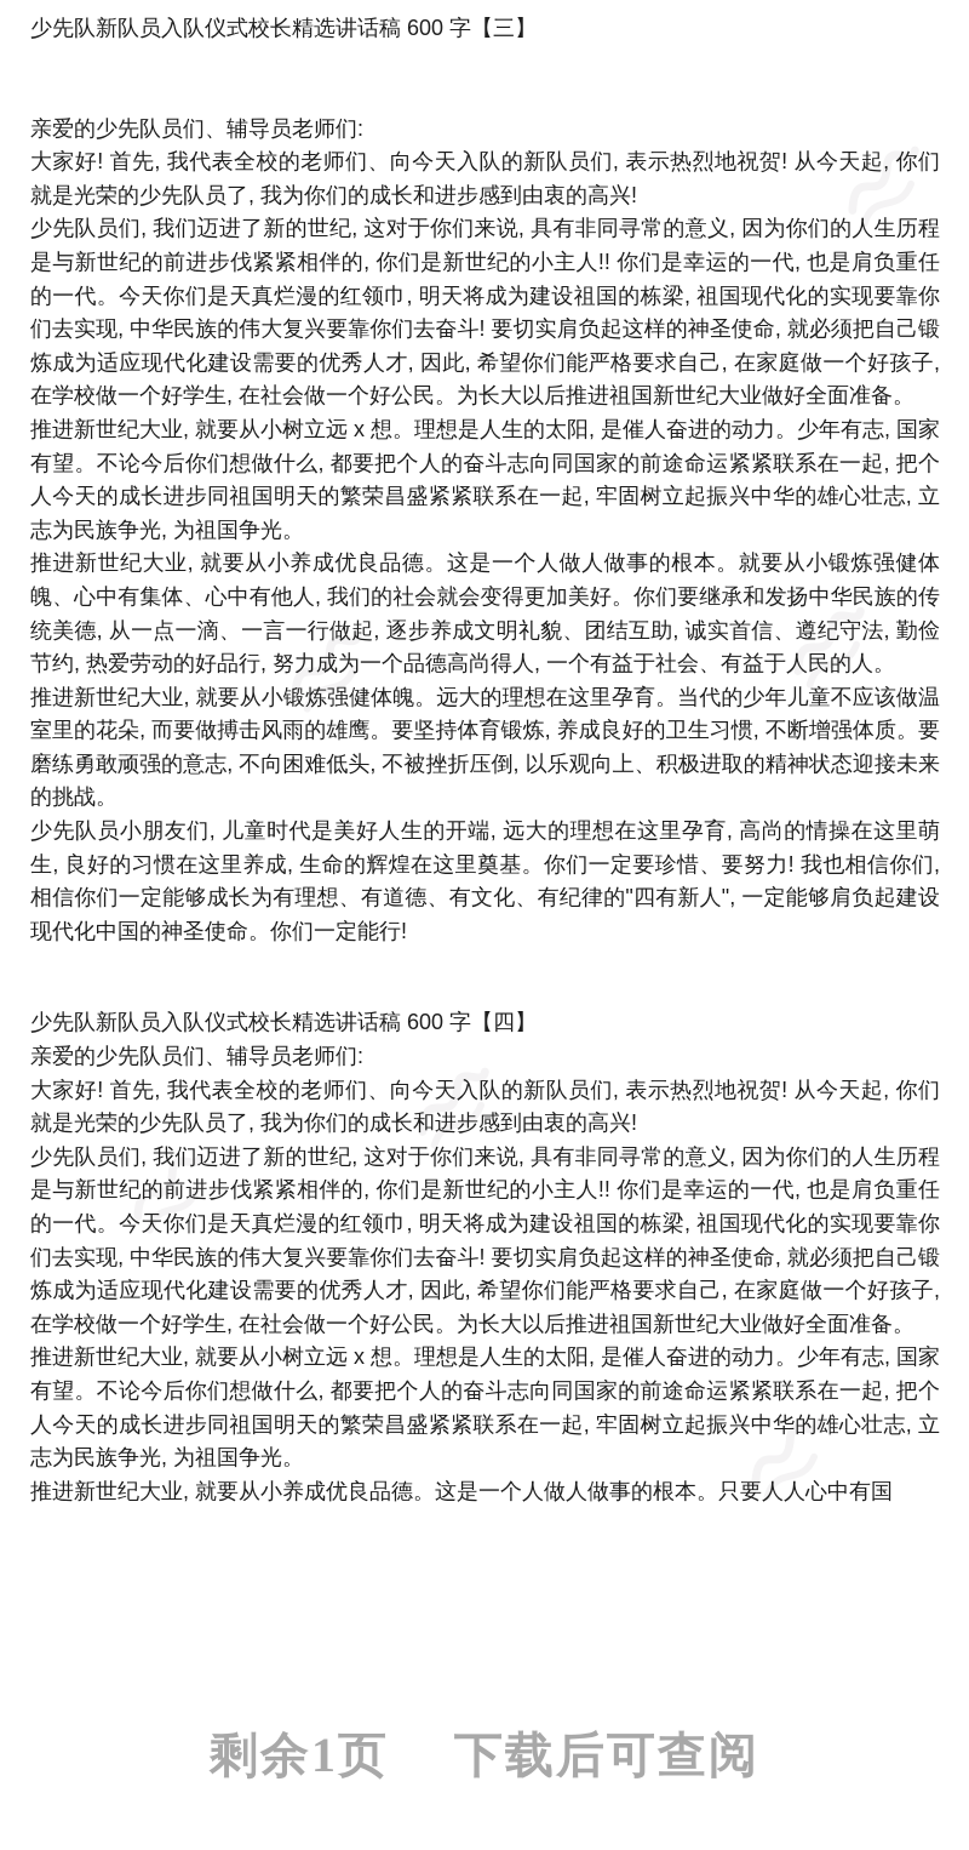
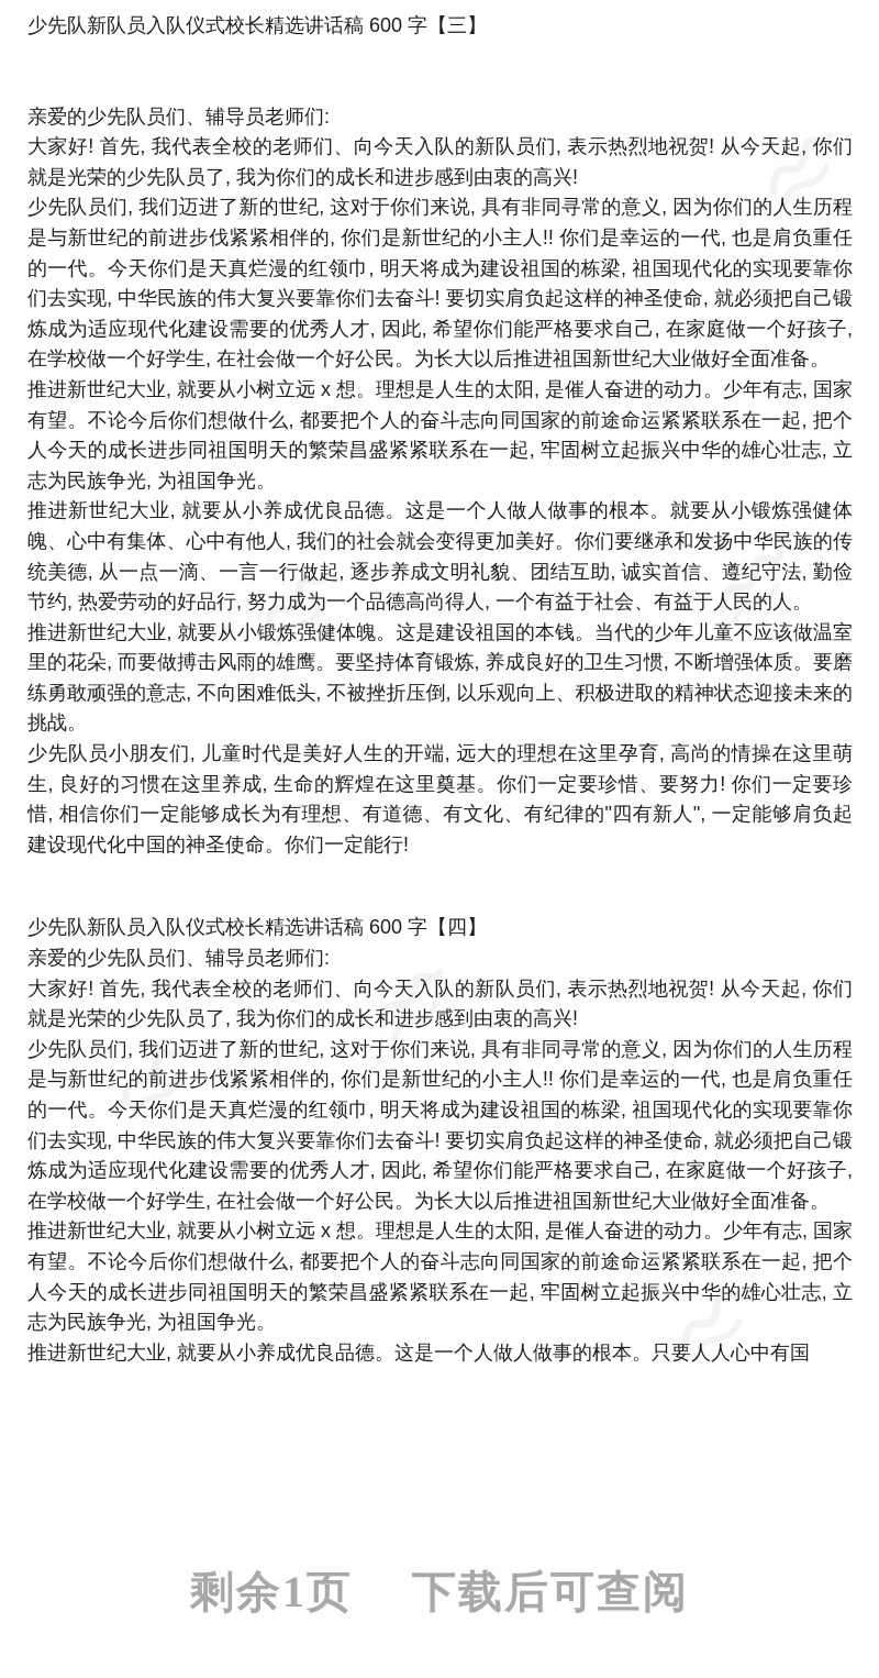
  少先队新队员入队仪式校长精选讲话稿 600 字【三】
  亲爱的少先队员们、辅导员老师们:
  大家好! 首先, 我代表全校的老师们、向今天入队的新队员们, 表示热烈地祝贺! 从今天起, 你们就是光荣的少先队员了, 我为你们的成长和进步感到由衷的高兴!
  少先队员们, 我们迈进了新的世纪, 这对于你们来说, 具有非同寻常的意义, 因为你们的人生历程是与新世纪的前进步伐紧紧相伴的, 你们是新世纪的小主人!! 你们是幸运的一代, 也是肩负重任的一代。今天你们是天真烂漫的红领巾, 明天将成为建设祖国的栋梁, 祖国现代化的实现要靠你们去实现, 中华民族的伟大复兴要靠你们去奋斗! 要切实肩负起这样的神圣使命, 就必须把自己锻炼成为适应现代化建设需要的优秀人才, 因此, 希望你们能严格要求自己, 在家庭做一个好孩子, 在学校做一个好学生, 在社会做一个好公民。为长大以后推进祖国新世纪大业做好全面准备。
  推进新世纪大业, 就要从小树立远 x 想。理想是人生的太阳, 是催人奋进的动力。少年有志, 国家有望。不论今后你们想做什么, 都要把个人的奋斗志向同国家的前途命运紧紧联系在一起, 把个人今天的成长进步同祖国明天的繁荣昌盛紧紧联系在一起, 牢固树立起振兴中华的雄心壮志, 立志为民族争光, 为祖国争光。
  推进新世纪大业, 就要从小养成优良品德。这是一个人做人做事的根本。就要从小锻炼强健体魄、心中有集体、心中有他人, 我们的社会就会变得更加美好。你们要继承和发扬中华民族的传统美德, 从一点一滴、一言一行做起, 逐步养成文明礼貌、团结互助, 诚实首信、遵纪守法, 勤俭节约, 热爱劳动的好品行, 努力成为一个品德高尚得人, 一个有益于社会、有益于人民的人。
- 推进新世纪大业, 就要从小锻炼强健体魄。远大的理想在这里孕育。当代的少年儿童不应该做温室里的花朵, 而要做搏击风雨的雄鹰。要坚持体育锻炼, 养成良好的卫生习惯, 不断增强体质。要磨练勇敢顽强的意志, 不向困难低头, 不被挫折压倒, 以乐观向上、积极进取的精神状态迎接未来的挑战。
+ 推进新世纪大业, 就要从小锻炼强健体魄。这是建设祖国的本钱。当代的少年儿童不应该做温室里的花朵, 而要做搏击风雨的雄鹰。要坚持体育锻炼, 养成良好的卫生习惯, 不断增强体质。要磨练勇敢顽强的意志, 不向困难低头, 不被挫折压倒, 以乐观向上、积极进取的精神状态迎接未来的挑战。
- 少先队员小朋友们, 儿童时代是美好人生的开端, 远大的理想在这里孕育, 高尚的情操在这里萌生, 良好的习惯在这里养成, 生命的辉煌在这里奠基。你们一定要珍惜、要努力! 我也相信你们, 相信你们一定能够成长为有理想、有道德、有文化、有纪律的"四有新人", 一定能够肩负起建设现代化中国的神圣使命。你们一定能行!
+ 少先队员小朋友们, 儿童时代是美好人生的开端, 远大的理想在这里孕育, 高尚的情操在这里萌生, 良好的习惯在这里养成, 生命的辉煌在这里奠基。你们一定要珍惜、要努力! 你们一定要珍惜, 相信你们一定能够成长为有理想、有道德、有文化、有纪律的"四有新人", 一定能够肩负起建设现代化中国的神圣使命。你们一定能行!
  少先队新队员入队仪式校长精选讲话稿 600 字【四】
  亲爱的少先队员们、辅导员老师们:
  大家好! 首先, 我代表全校的老师们、向今天入队的新队员们, 表示热烈地祝贺! 从今天起, 你们就是光荣的少先队员了, 我为你们的成长和进步感到由衷的高兴!
  少先队员们, 我们迈进了新的世纪, 这对于你们来说, 具有非同寻常的意义, 因为你们的人生历程是与新世纪的前进步伐紧紧相伴的, 你们是新世纪的小主人!! 你们是幸运的一代, 也是肩负重任的一代。今天你们是天真烂漫的红领巾, 明天将成为建设祖国的栋梁, 祖国现代化的实现要靠你们去实现, 中华民族的伟大复兴要靠你们去奋斗! 要切实肩负起这样的神圣使命, 就必须把自己锻炼成为适应现代化建设需要的优秀人才, 因此, 希望你们能严格要求自己, 在家庭做一个好孩子, 在学校做一个好学生, 在社会做一个好公民。为长大以后推进祖国新世纪大业做好全面准备。
  推进新世纪大业, 就要从小树立远 x 想。理想是人生的太阳, 是催人奋进的动力。少年有志, 国家有望。不论今后你们想做什么, 都要把个人的奋斗志向同国家的前途命运紧紧联系在一起, 把个人今天的成长进步同祖国明天的繁荣昌盛紧紧联系在一起, 牢固树立起振兴中华的雄心壮志, 立志为民族争光, 为祖国争光。
  推进新世纪大业, 就要从小养成优良品德。这是一个人做人做事的根本。只要人人心中有国
  剩余1页
  下载后可查阅
